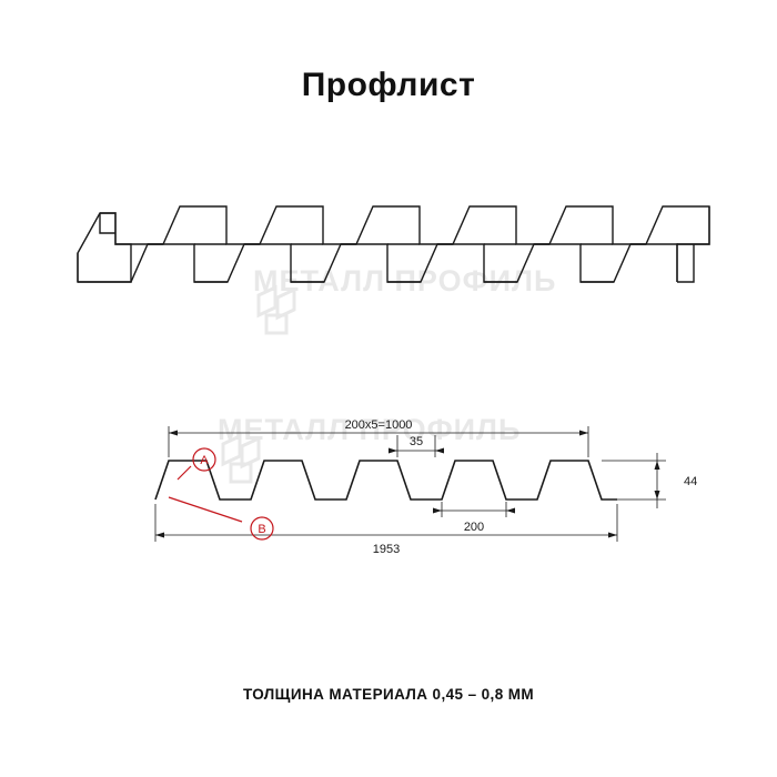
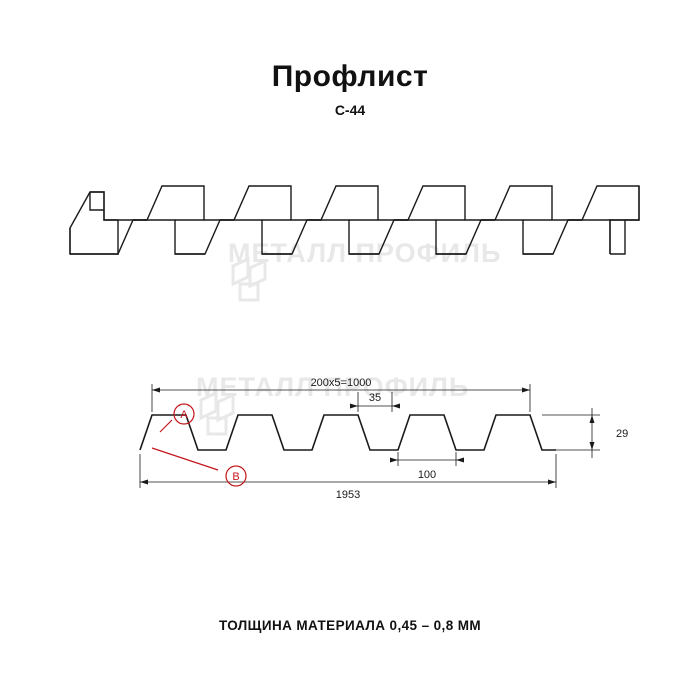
  Профлист
+ С-44
  МЕТАЛЛ ПРОФИЛЬ
  МЕТАЛЛ ПРОФИЛЬ
  200х5=1000
  35
- 200
+ 100
  1953
- 44
+ 29
  A
  B
  ТОЛЩИНА МАТЕРИАЛА 0,45 – 0,8 ММ
